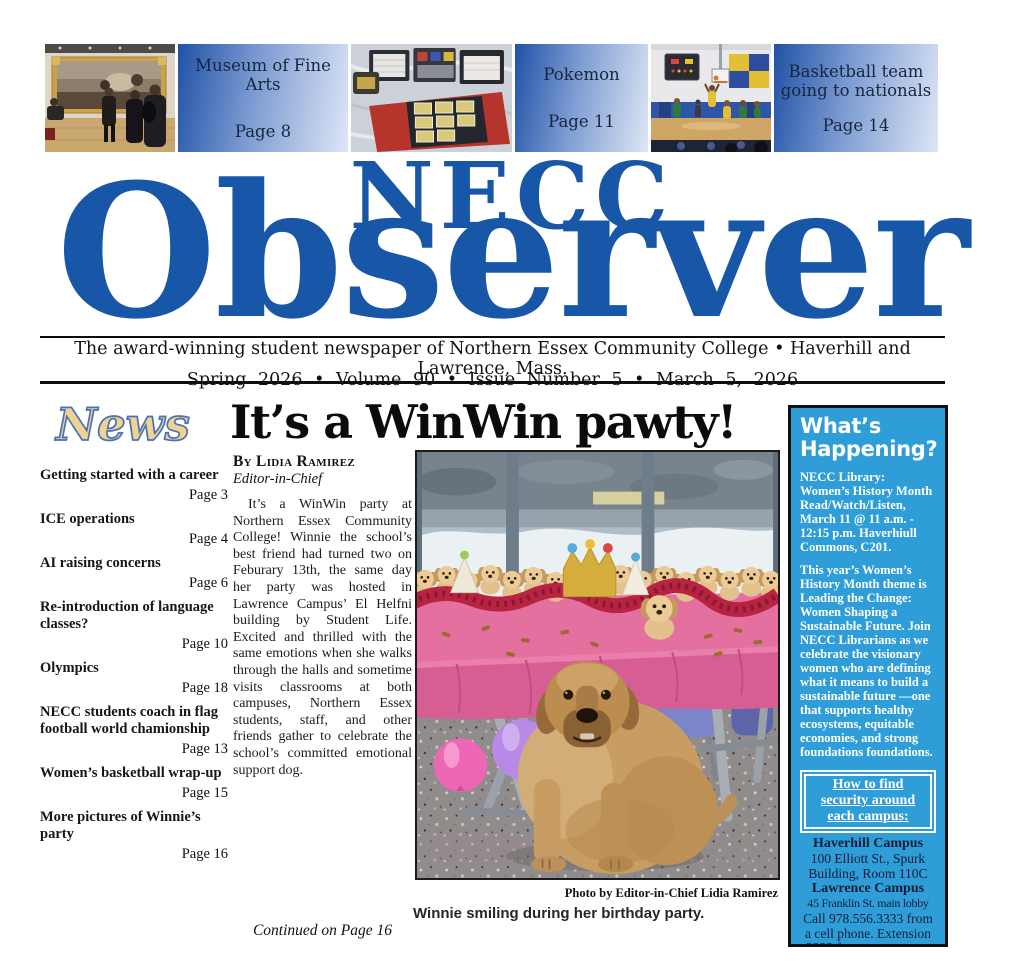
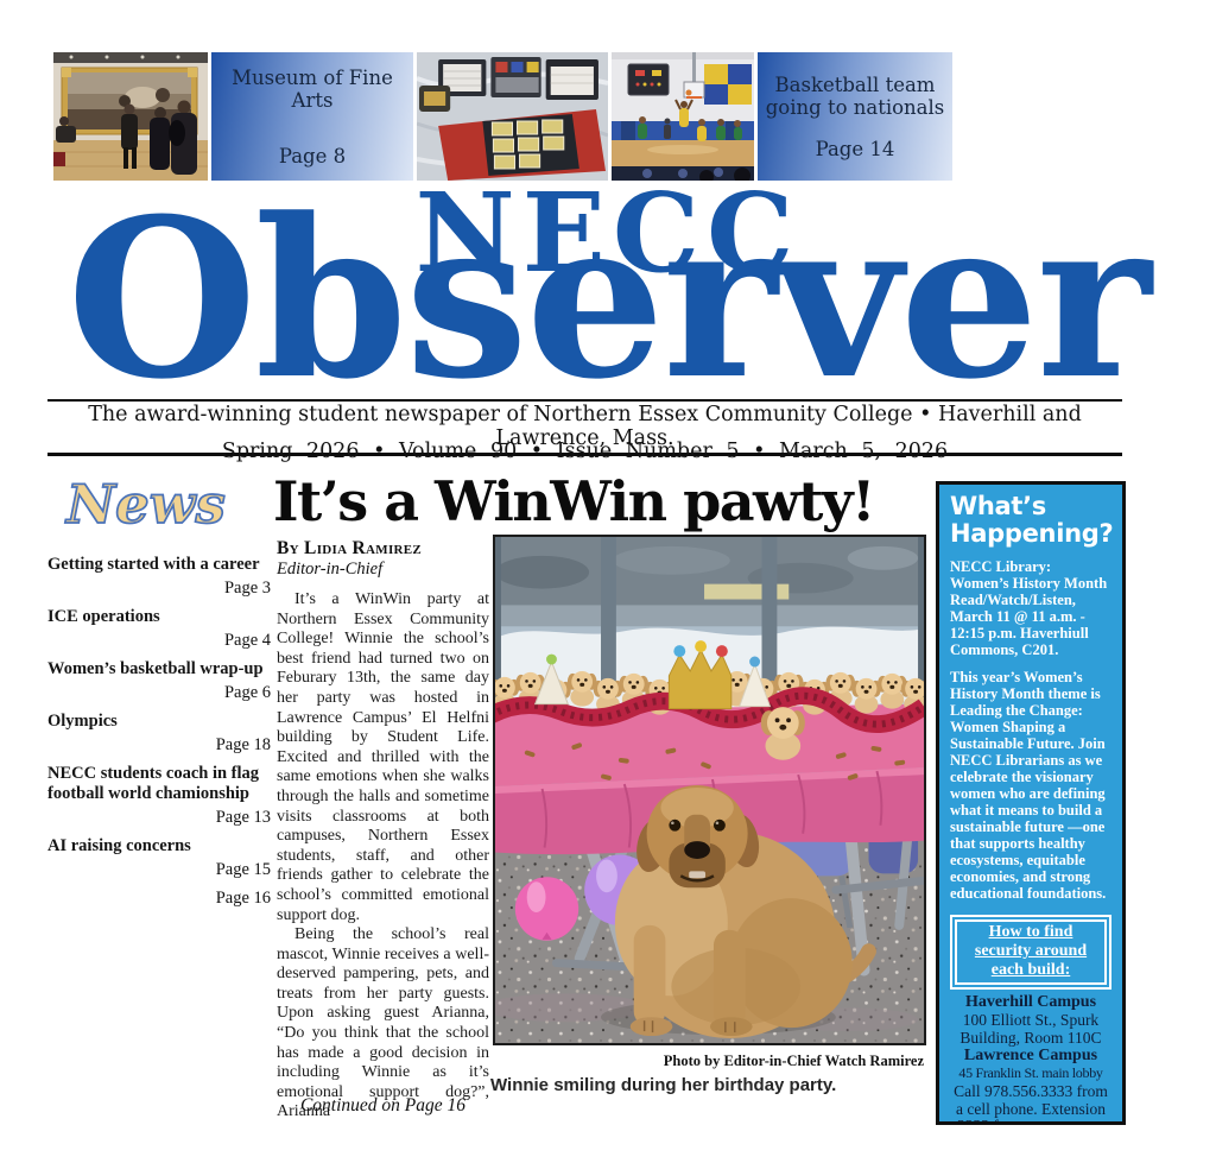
  Museum of Fine Arts
  Page 8
- Pokemon
- Page 11
  Basketball team going to nationals
  Page 14
  NECC
  Observer
  The award-winning student newspaper of Northern Essex Community College • Haverhill and Lawrence, Mass.
  Spring 2026 • Volume 90 • Issue Number 5 • March 5, 2026
  News
  Getting started with a career
  Page 3
  ICE operations
  Page 4
- AI raising concerns
+ Women’s basketball wrap-up
  Page 6
- Re-introduction of language classes?
- Page 10
  Olympics
  Page 18
  NECC students coach in flag football world chamionship
  Page 13
- Women’s basketball wrap-up
+ AI raising concerns
  Page 15
- More pictures of Winnie’s party
  Page 16
  It’s a WinWin pawty!
  By Lidia Ramirez
  Editor-in-Chief
  It’s a WinWin party at Northern Essex Community College! Winnie the school’s best friend had turned two on Feburary 13th, the same day her party was hosted in Lawrence Campus’ El Helfni building by Student Life. Excited and thrilled with the same emotions when she walks through the halls and sometime visits classrooms at both campuses, Northern Essex students, staff, and other friends gather to celebrate the school’s committed emotional support dog.
+ Being the school’s real mascot, Winnie receives a well-deserved pampering, pets, and treats from her party guests. Upon asking guest Arianna, “Do you think that the school has made a good decision in including Winnie as it’s emotional support dog?”, Arianna
  Continued on Page 16
- Photo by Editor-in-Chief Lidia Ramirez
+ Photo by Editor-in-Chief Watch Ramirez
  Winnie smiling during her birthday party.
  What’s Happening?
  NECC Library: Women’s History Month Read/Watch/Listen, March 11 @ 11 a.m. - 12:15 p.m. Haverhiull Commons, C201.
- This year’s Women’s History Month theme is Leading the Change: Women Shaping a Sustainable Future. Join NECC Librarians as we celebrate the visionary women who are defining what it means to build a sustainable future —one that supports healthy ecosystems, equitable economies, and strong foundations foundations.
+ This year’s Women’s History Month theme is Leading the Change: Women Shaping a Sustainable Future. Join NECC Librarians as we celebrate the visionary women who are defining what it means to build a sustainable future —one that supports healthy ecosystems, equitable economies, and strong educational foundations.
- How to find security around each campus:
+ How to find security around each build:
  Haverhill Campus
  100 Elliott St., Spurk Building, Room 110C
  Lawrence Campus
  45 Franklin St. main lobby
